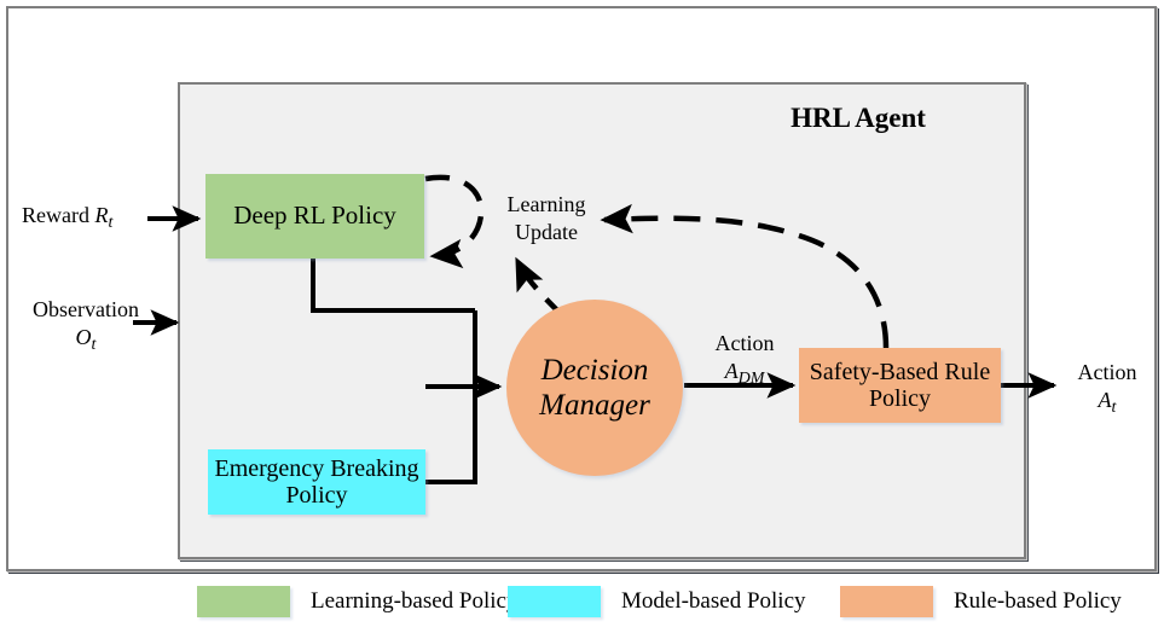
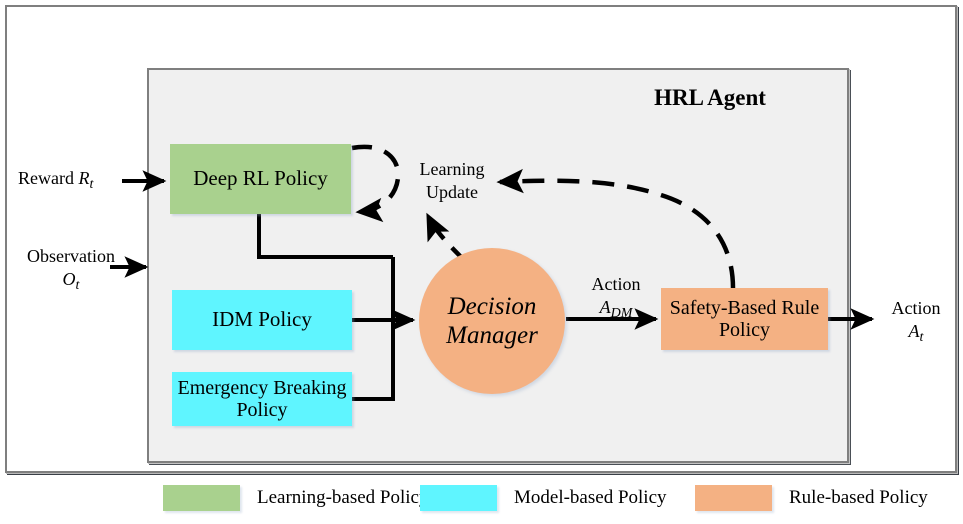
  HRL Agent
  Deep RL Policy
+ IDM Policy
  Emergency Breaking Policy
  Safety-Based Rule Policy
  Decision
  Manager
  Reward Rt
  Observation
  Ot
  Learning
  Update
  Action
  ADM
  Action
  At
  Learning-based Polic
  Model-based Policy
  Rule-based Policy
